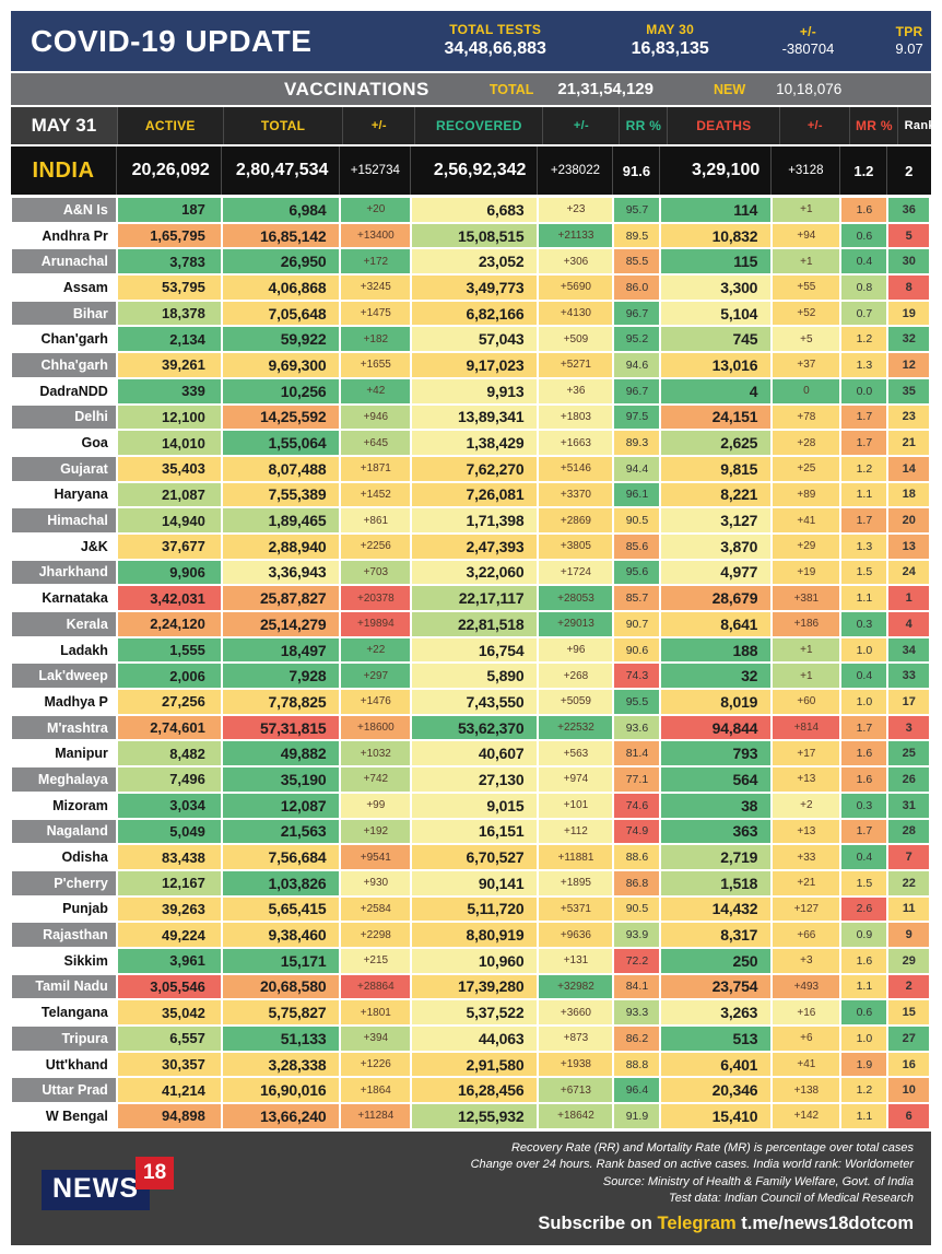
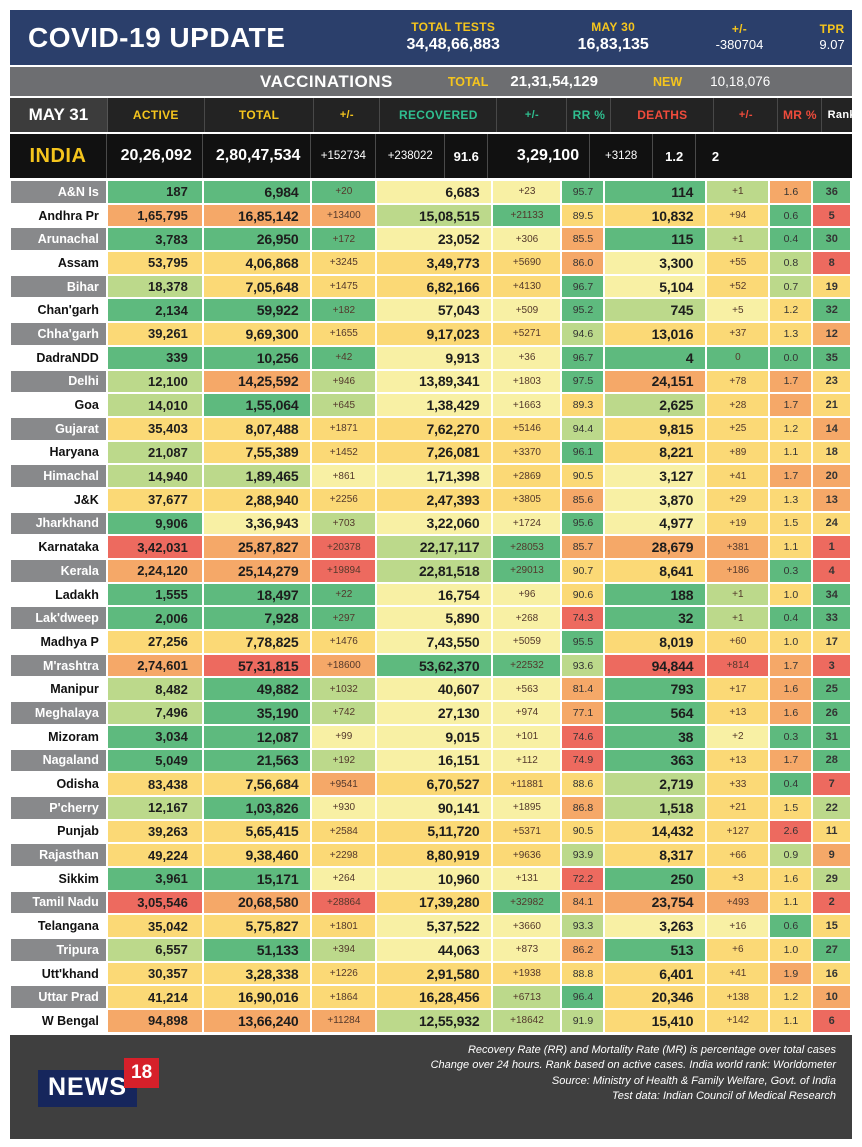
  COVID-19 UPDATE
  TOTAL TESTS
  34,48,66,883
  MAY 30
  16,83,135
  +/-
  -380704
  TPR
  9.07
  VACCINATIONS
  TOTAL
  21,31,54,129
  NEW
  10,18,076
  MAY 31
  ACTIVE
  TOTAL
  +/-
  RECOVERED
  +/-
  RR %
  DEATHS
  +/-
  MR %
  Rank
  INDIA
  20,26,092
  2,80,47,534
  +152734
- 2,56,92,342
  +238022
  91.6
  3,29,100
  +3128
  1.2
  2
  A&N Is
  187
  6,984
  +20
  6,683
  +23
  95.7
  114
  +1
  1.6
  36
  Andhra Pr
  1,65,795
  16,85,142
  +13400
  15,08,515
  +21133
  89.5
  10,832
  +94
  0.6
  5
  Arunachal
  3,783
  26,950
  +172
  23,052
  +306
  85.5
  115
  +1
  0.4
  30
  Assam
  53,795
  4,06,868
  +3245
  3,49,773
  +5690
  86.0
  3,300
  +55
  0.8
  8
  Bihar
  18,378
  7,05,648
  +1475
  6,82,166
  +4130
  96.7
  5,104
  +52
  0.7
  19
  Chan'garh
  2,134
  59,922
  +182
  57,043
  +509
  95.2
  745
  +5
  1.2
  32
  Chha'garh
  39,261
  9,69,300
  +1655
  9,17,023
  +5271
  94.6
  13,016
  +37
  1.3
  12
  DadraNDD
  339
  10,256
  +42
  9,913
  +36
  96.7
  4
  0
  0.0
  35
  Delhi
  12,100
  14,25,592
  +946
  13,89,341
  +1803
  97.5
  24,151
  +78
  1.7
  23
  Goa
  14,010
  1,55,064
  +645
  1,38,429
  +1663
  89.3
  2,625
  +28
  1.7
  21
  Gujarat
  35,403
  8,07,488
  +1871
  7,62,270
  +5146
  94.4
  9,815
  +25
  1.2
  14
  Haryana
  21,087
  7,55,389
  +1452
  7,26,081
  +3370
  96.1
  8,221
  +89
  1.1
  18
  Himachal
  14,940
  1,89,465
  +861
  1,71,398
  +2869
  90.5
  3,127
  +41
  1.7
  20
  J&K
  37,677
  2,88,940
  +2256
  2,47,393
  +3805
  85.6
  3,870
  +29
  1.3
  13
  Jharkhand
  9,906
  3,36,943
  +703
  3,22,060
  +1724
  95.6
  4,977
  +19
  1.5
  24
  Karnataka
  3,42,031
  25,87,827
  +20378
  22,17,117
  +28053
  85.7
  28,679
  +381
  1.1
  1
  Kerala
  2,24,120
  25,14,279
  +19894
  22,81,518
  +29013
  90.7
  8,641
  +186
  0.3
  4
  Ladakh
  1,555
  18,497
  +22
  16,754
  +96
  90.6
  188
  +1
  1.0
  34
  Lak'dweep
  2,006
  7,928
  +297
  5,890
  +268
  74.3
  32
  +1
  0.4
  33
  Madhya P
  27,256
  7,78,825
  +1476
  7,43,550
  +5059
  95.5
  8,019
  +60
  1.0
  17
  M'rashtra
  2,74,601
  57,31,815
  +18600
  53,62,370
  +22532
  93.6
  94,844
  +814
  1.7
  3
  Manipur
  8,482
  49,882
  +1032
  40,607
  +563
  81.4
  793
  +17
  1.6
  25
  Meghalaya
  7,496
  35,190
  +742
  27,130
  +974
  77.1
  564
  +13
  1.6
  26
  Mizoram
  3,034
  12,087
  +99
  9,015
  +101
  74.6
  38
  +2
  0.3
  31
  Nagaland
  5,049
  21,563
  +192
  16,151
  +112
  74.9
  363
  +13
  1.7
  28
  Odisha
  83,438
  7,56,684
  +9541
  6,70,527
  +11881
  88.6
  2,719
  +33
  0.4
  7
  P'cherry
  12,167
  1,03,826
  +930
  90,141
  +1895
  86.8
  1,518
  +21
  1.5
  22
  Punjab
  39,263
  5,65,415
  +2584
  5,11,720
  +5371
  90.5
  14,432
  +127
  2.6
  11
  Rajasthan
  49,224
  9,38,460
  +2298
  8,80,919
  +9636
  93.9
  8,317
  +66
  0.9
  9
  Sikkim
  3,961
  15,171
- +215
+ +264
  10,960
  +131
  72.2
  250
  +3
  1.6
  29
  Tamil Nadu
  3,05,546
  20,68,580
  +28864
  17,39,280
  +32982
  84.1
  23,754
  +493
  1.1
  2
  Telangana
  35,042
  5,75,827
  +1801
  5,37,522
  +3660
  93.3
  3,263
  +16
  0.6
  15
  Tripura
  6,557
  51,133
  +394
  44,063
  +873
  86.2
  513
  +6
  1.0
  27
  Utt'khand
  30,357
  3,28,338
  +1226
  2,91,580
  +1938
  88.8
  6,401
  +41
  1.9
  16
  Uttar Prad
  41,214
  16,90,016
  +1864
  16,28,456
  +6713
  96.4
  20,346
  +138
  1.2
  10
  W Bengal
  94,898
  13,66,240
  +11284
  12,55,932
  +18642
  91.9
  15,410
  +142
  1.1
  6
  NEWS
  18
  Recovery Rate (RR) and Mortality Rate (MR) is percentage over total cases
  Change over 24 hours. Rank based on active cases. India world rank: Worldometer
  Source: Ministry of Health & Family Welfare, Govt. of India
  Test data: Indian Council of Medical Research
- Subscribe on Telegram t.me/news18dotcom
